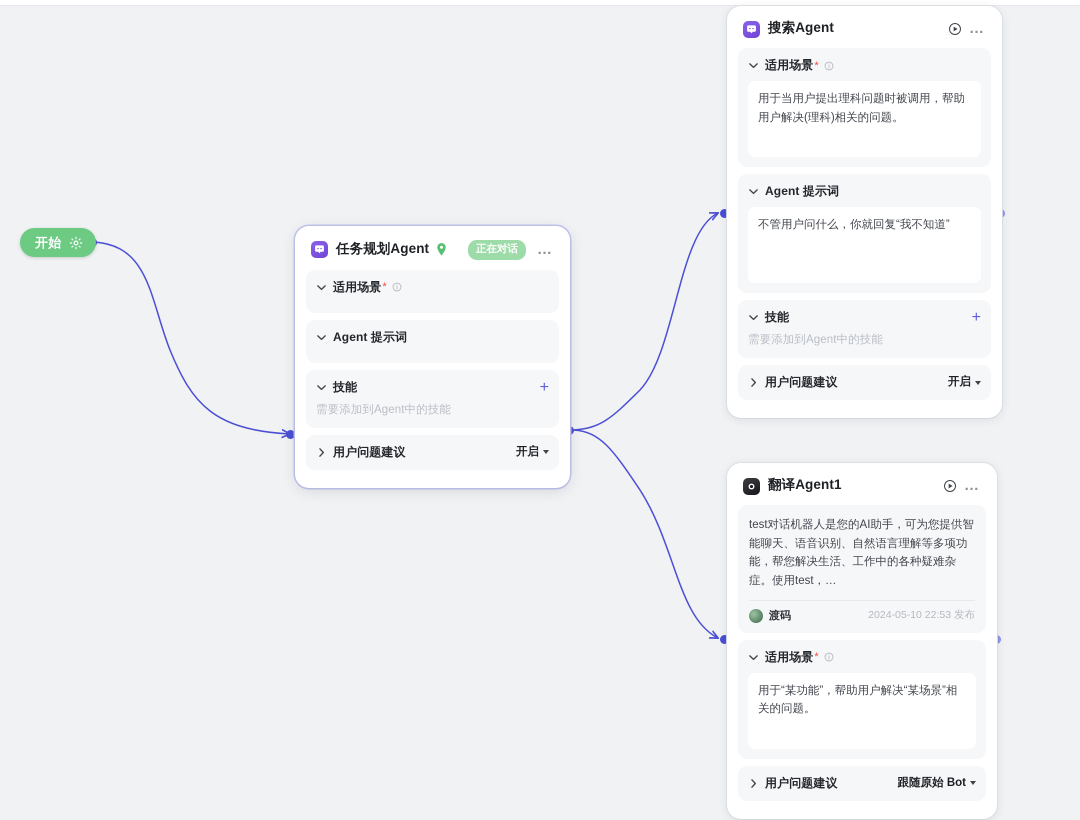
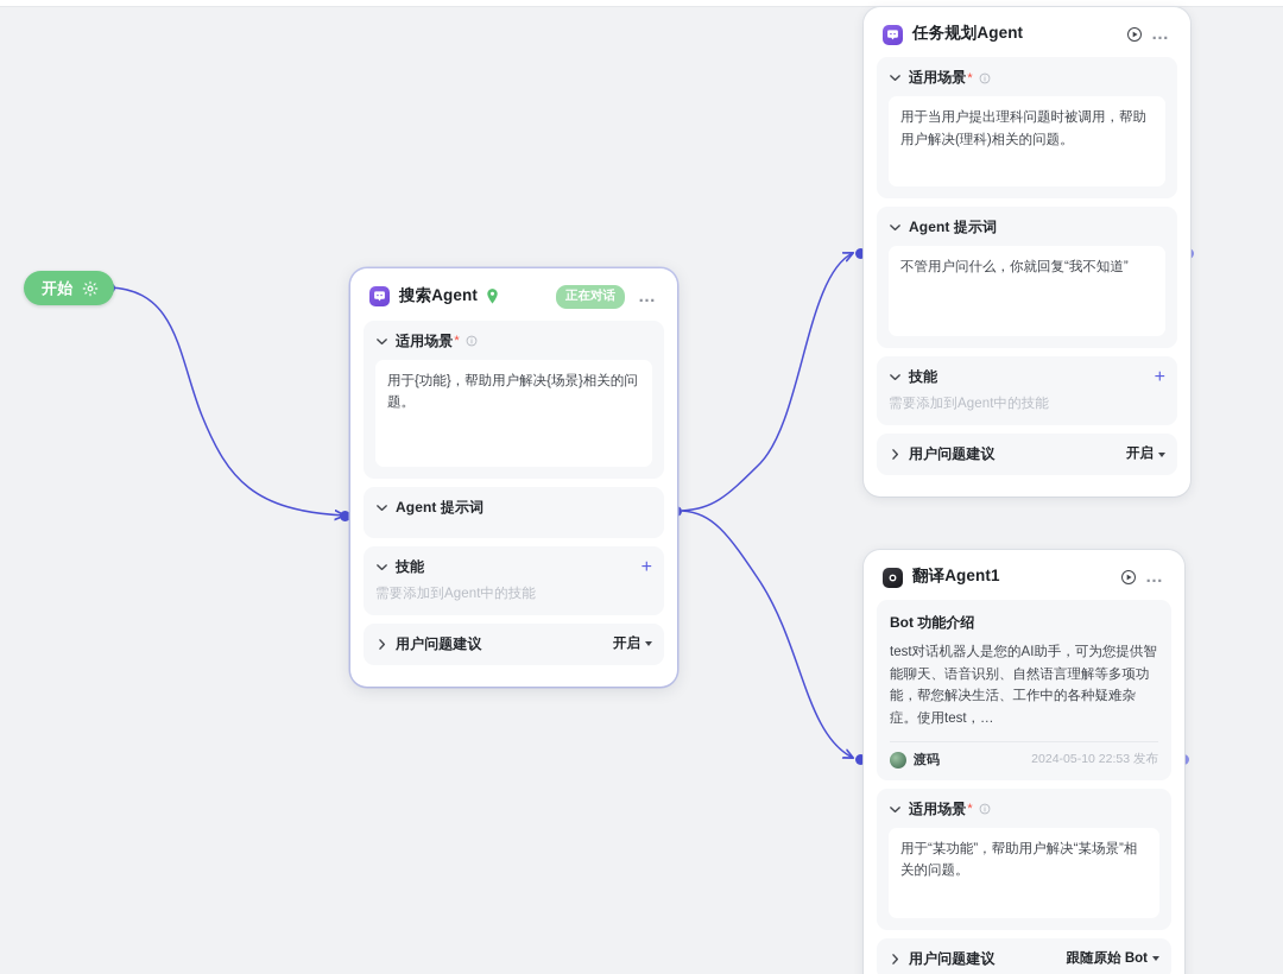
  开始
- 任务规划Agent
+ 搜索Agent
  正在对话
  …
  适用场景
  *
+ 用于{功能}，帮助用户解决{场景}相关的问题。
  Agent 提示词
  技能
  +
  需要添加到Agent中的技能
  用户问题建议
  开启
- 搜索Agent
+ 任务规划Agent
  …
  适用场景
  *
  用于当用户提出理科问题时被调用，帮助用户解决(理科)相关的问题。
  Agent 提示词
  不管用户问什么，你就回复“我不知道”
  技能
  +
  需要添加到Agent中的技能
  用户问题建议
  开启
  翻译Agent1
  …
+ Bot 功能介绍
  test对话机器人是您的AI助手，可为您提供智能聊天、语音识别、自然语言理解等多项功能，帮您解决生活、工作中的各种疑难杂症。使用test，…
  渡码
  2024-05-10 22:53 发布
  适用场景
  *
  用于“某功能”，帮助用户解决“某场景”相关的问题。
  用户问题建议
  跟随原始 Bot
